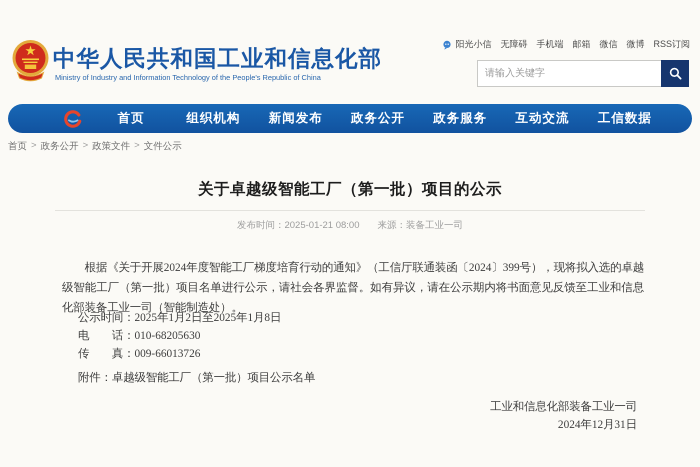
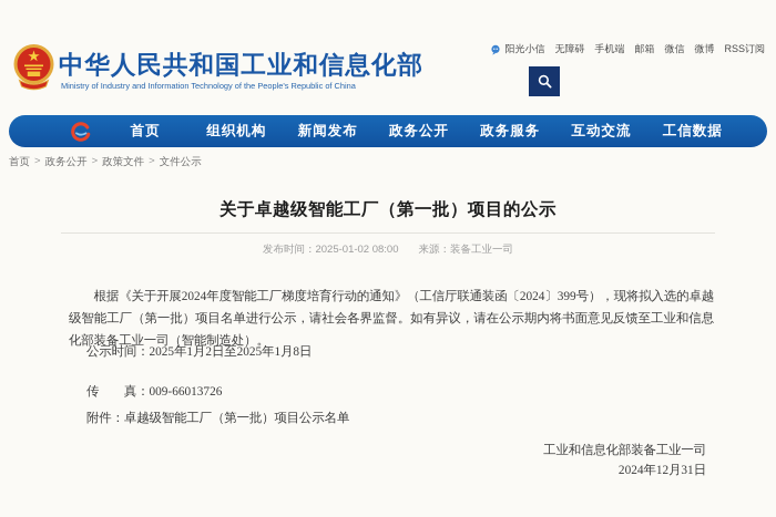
  中华人民共和国工业和信息化部
  Ministry of Industry and Information Technology of the People's Republic of China
  阳光小信
  无障碍
  手机端
  邮箱
  微信
  微博
  RSS订阅
- 请输入关键字
  首页
  组织机构
  新闻发布
  政务公开
  政务服务
  互动交流
  工信数据
  首页
  >
  政务公开
  >
  政策文件
  >
  文件公示
  关于卓越级智能工厂（第一批）项目的公示
- 发布时间：2025-01-21 08:00 来源：装备工业一司
+ 发布时间：2025-01-02 08:00 来源：装备工业一司
  根据《关于开展2024年度智能工厂梯度培育行动的通知》（工信厅联通装函〔2024〕399号），现将拟入选的卓越级智能工厂（第一批）项目名单进行公示，请社会各界监督。如有异议，请在公示期内将书面意见反馈至工业和信息化部装备工业一司（智能制造处）。
  公示时间：2025年1月2日至2025年1月8日
- 电 话：010-68205630
  传 真：009-66013726
  附件：卓越级智能工厂（第一批）项目公示名单
  工业和信息化部装备工业一司
  2024年12月31日
